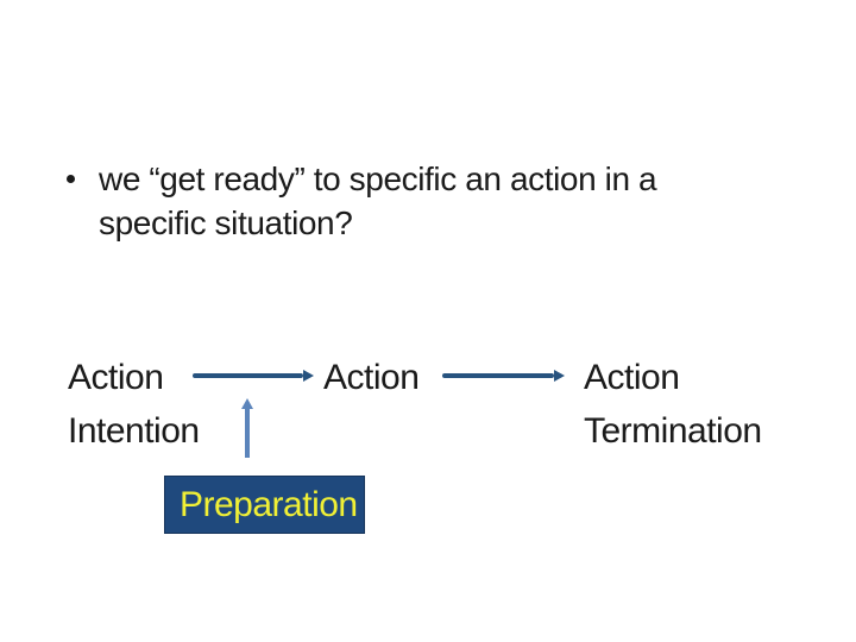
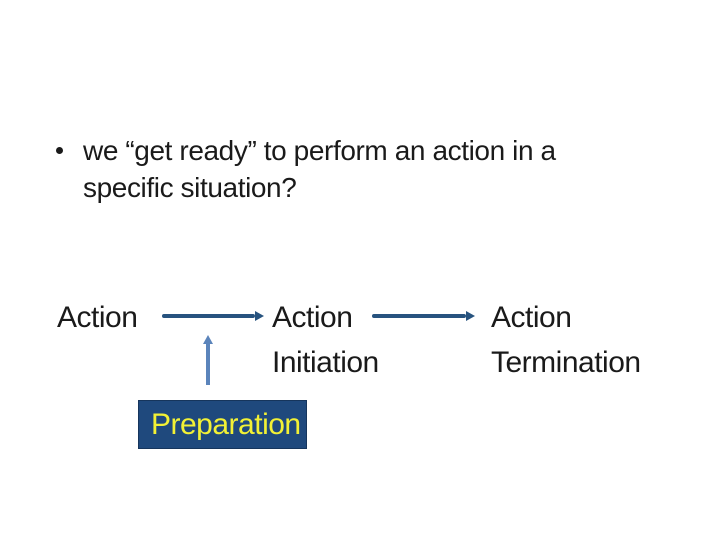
- we “get ready” to specific an action in a
+ we “get ready” to perform an action in a
  specific situation?
  Action
- Intention
  Action
+ Initiation
  Action
  Termination
  Preparation
